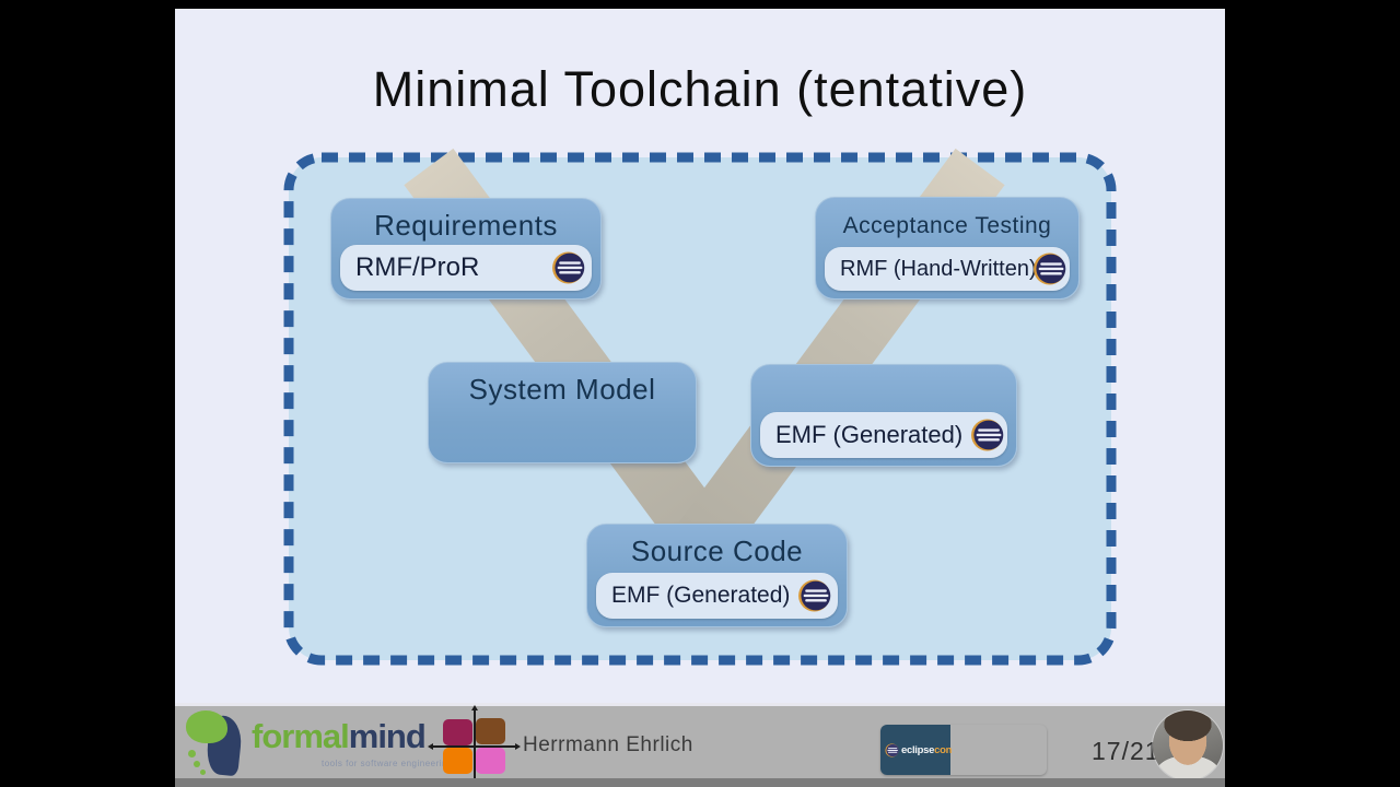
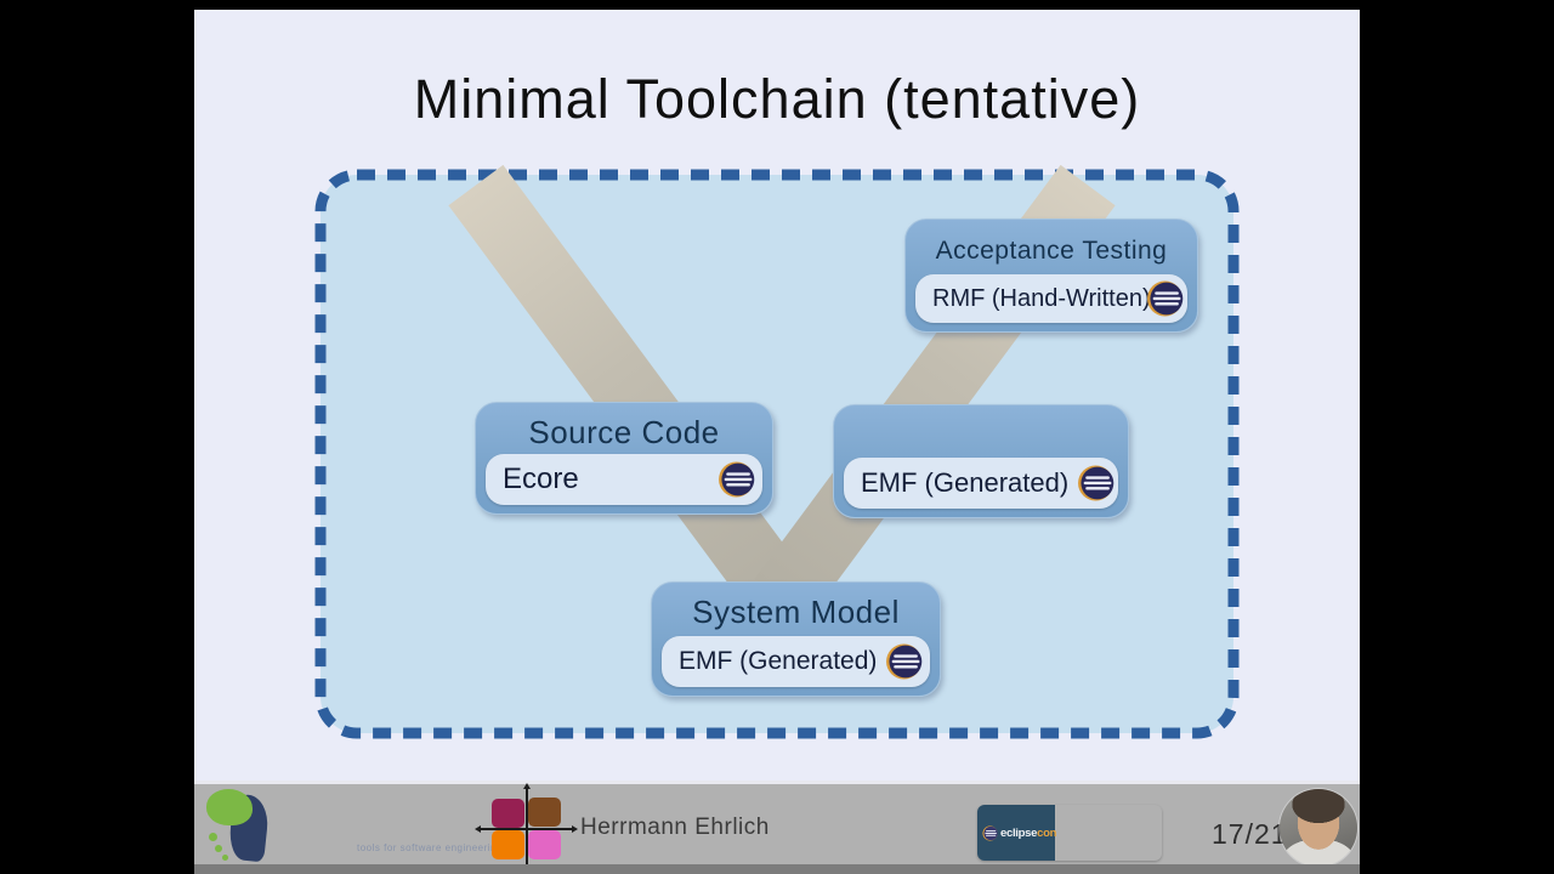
  Minimal Toolchain (tentative)
- Requirements
- RMF/ProR
  Acceptance Testing
  RMF (Hand-Written)
- System Model
+ Source Code
+ Ecore
  EMF (Generated)
- Source Code
+ System Model
  EMF (Generated)
- formalmind
  tools for software engineeri
  Herrmann Ehrlich
  eclipsecon
  17/2
